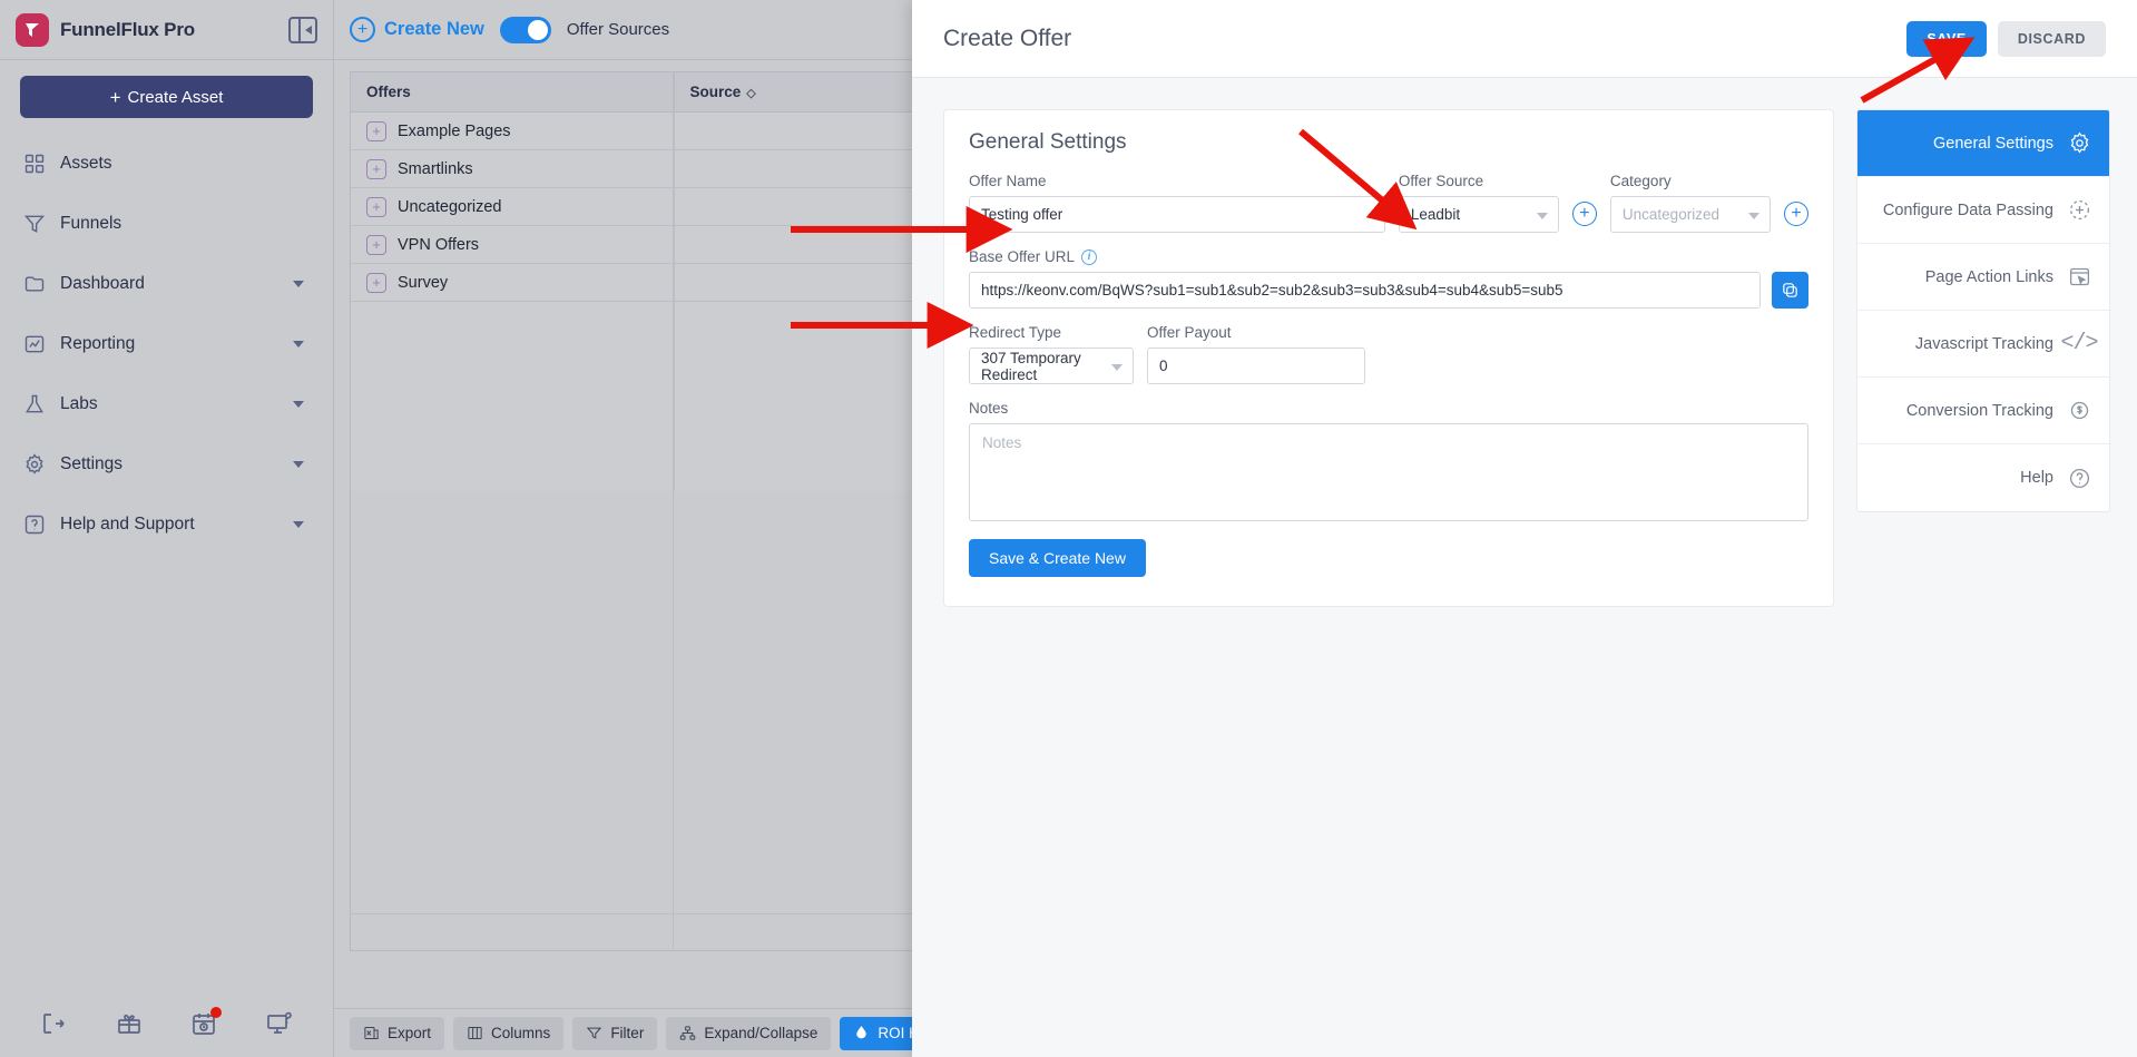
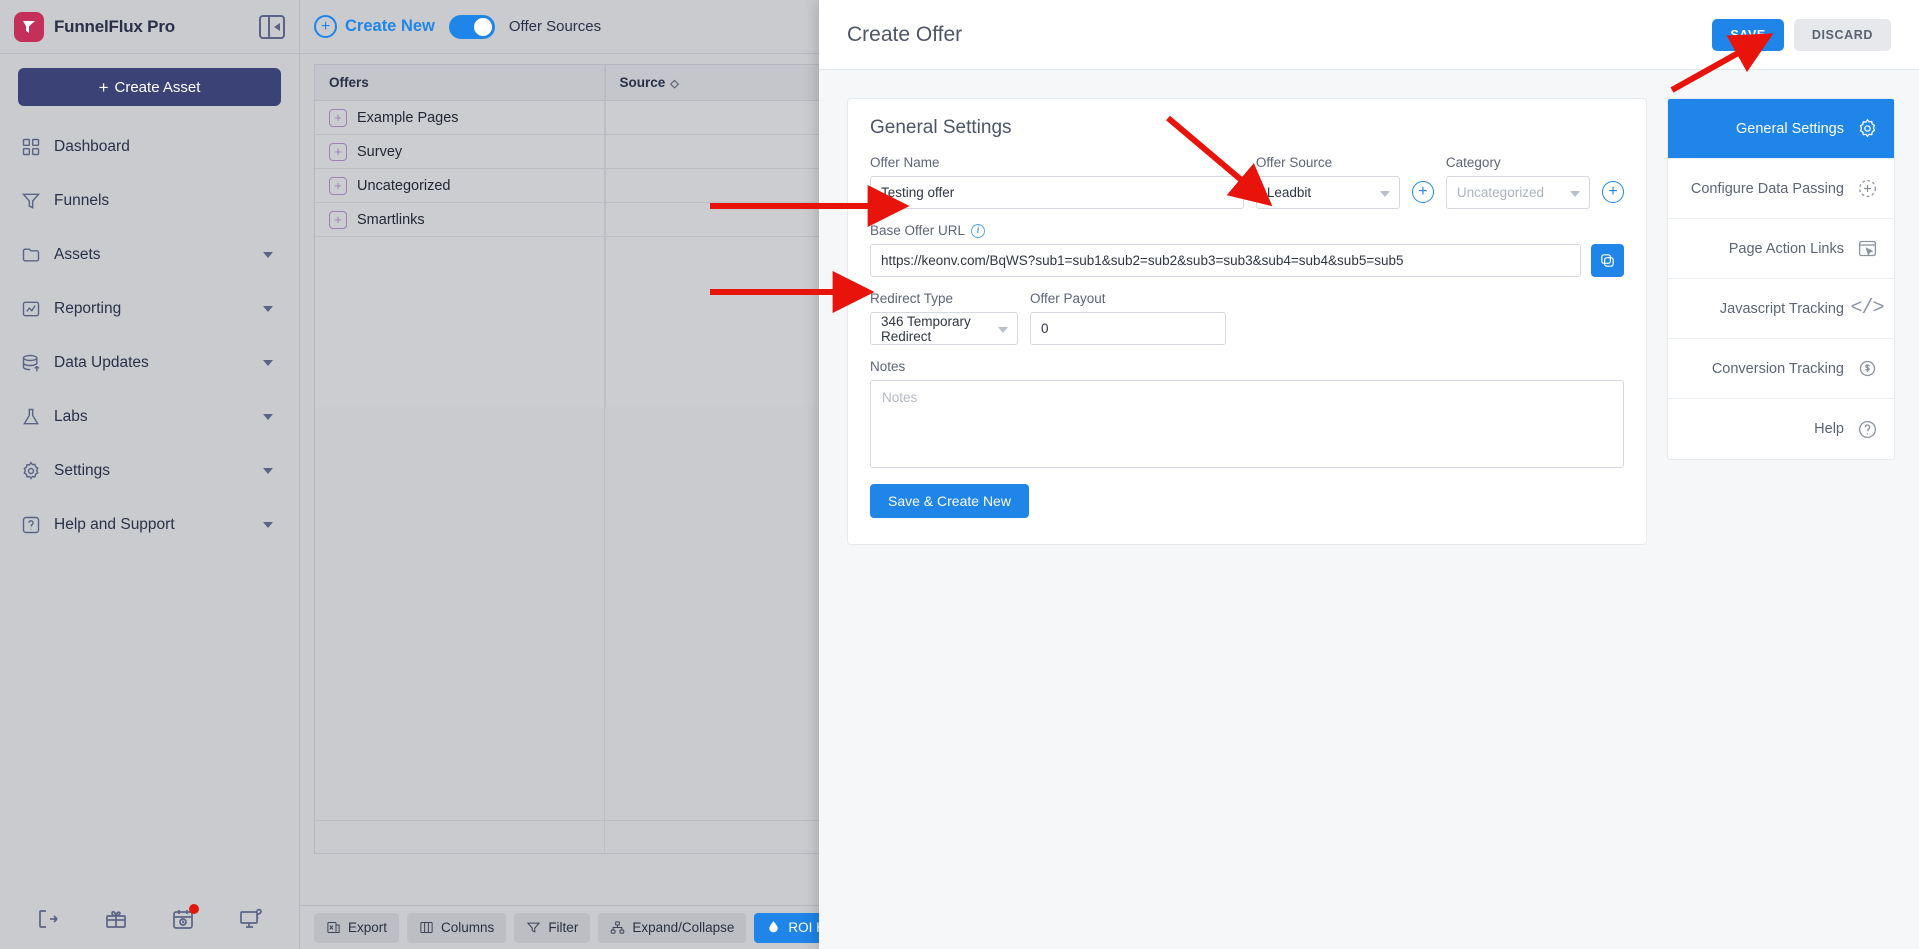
  FunnelFlux Pro
  +
  Create Asset
- Assets
+ Dashboard
  Funnels
- Dashboard
+ Assets
  Reporting
+ Data Updates
  Labs
  Settings
  Help and Support
  +
  Create New
  Offer Sources
  Offers	Source ◇
  + Example Pages
- + Smartlinks
+ + Survey
  + Uncategorized
- + VPN Offers
- + Survey
+ + Smartlinks
  Export
  Columns
  Filter
  Expand/Collapse
  Create Offer
  SAVE
  DISCARD
  General Settings
  Offer Name
  Testing offer
  Offer Source
  Leadbit
  +
  Category
  Uncategorized
  +
  Base Offer URL
  i
  https://keonv.com/BqWS?sub1=sub1&sub2=sub2&sub3=sub3&sub4=sub4&sub5=sub5
  Redirect Type
- 307 Temporary Redirect
+ 346 Temporary Redirect
  Offer Payout
  0
  Notes
  Notes
  Save & Create New
  General Settings
  Configure Data Passing
  Page Action Links
  Javascript Tracking
  Conversion Tracking
  Help
